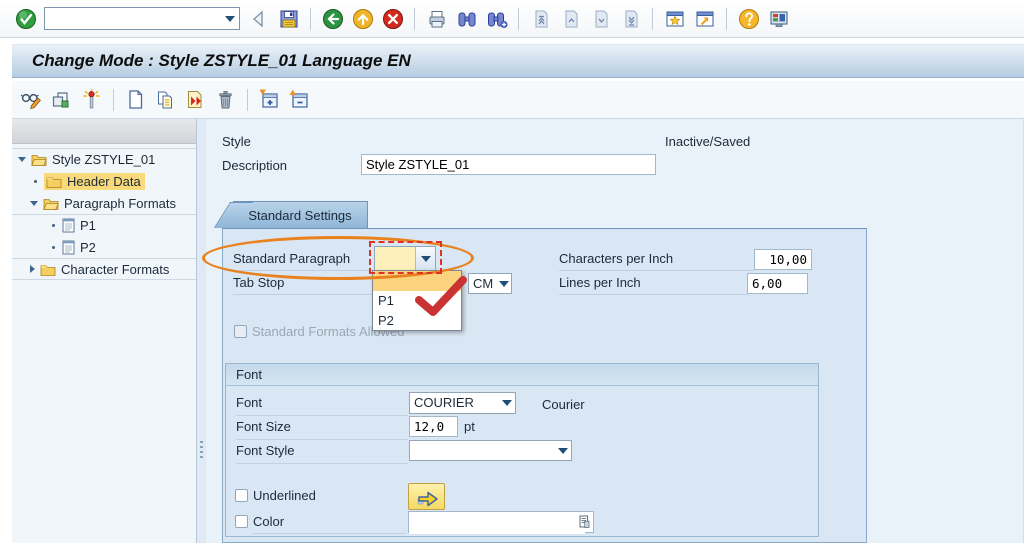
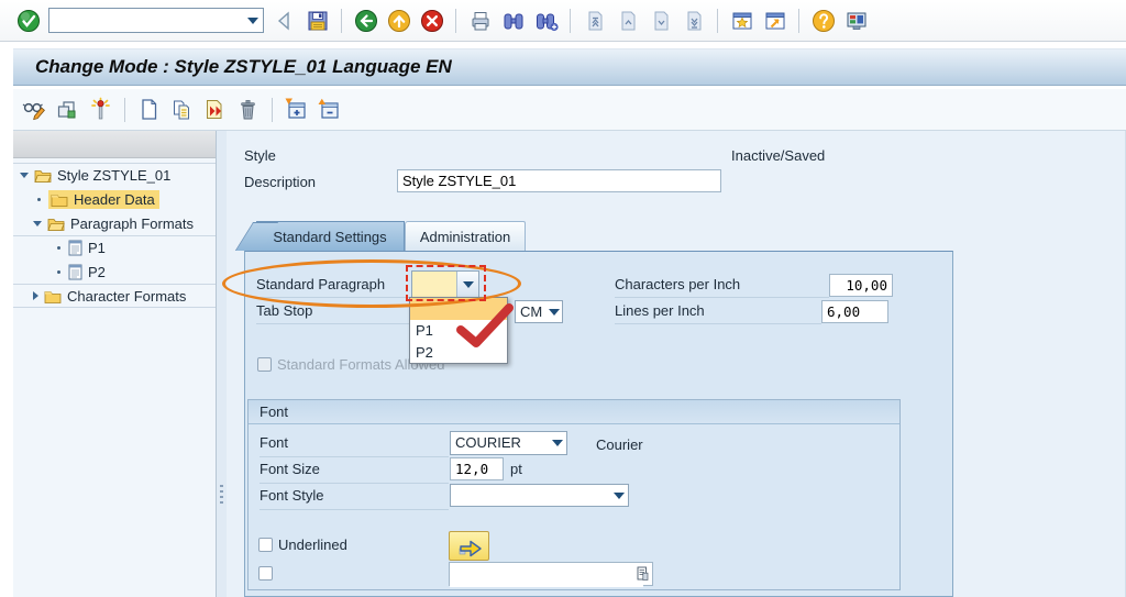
  Change Mode : Style ZSTYLE_01 Language EN
  Style ZSTYLE_01
  Header Data
  Paragraph Formats
  P1
  P2
  Character Formats
  Style
  Inactive/Saved
  Description
  Style ZSTYLE_01
  Standard Settings
+ Administration
  Standard Paragraph
  Tab Stop
  CM
  Characters per Inch
  10,00
  Lines per Inch
  6,00
  Standard Formats Allowed
  Font
  Font
  COURIER
  Courier
  Font Size
  12,0
  pt
  Font Style
  Underlined
- Color
  P1
  P2
